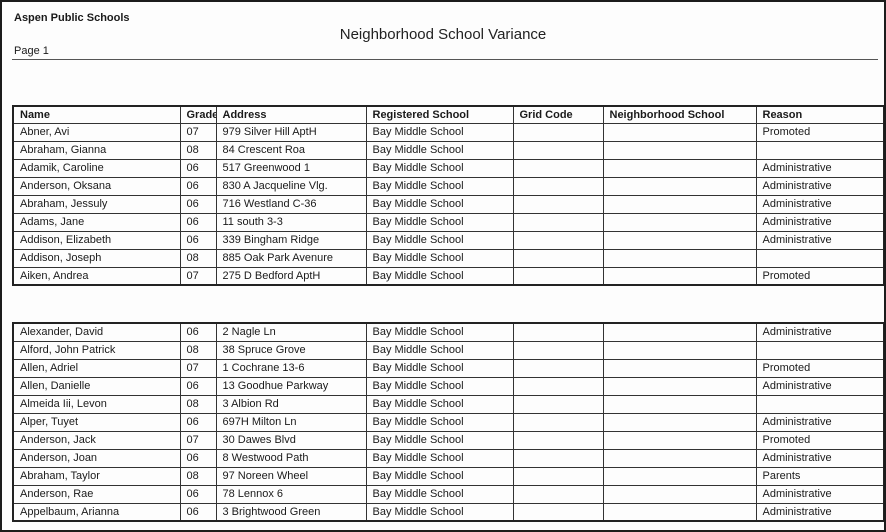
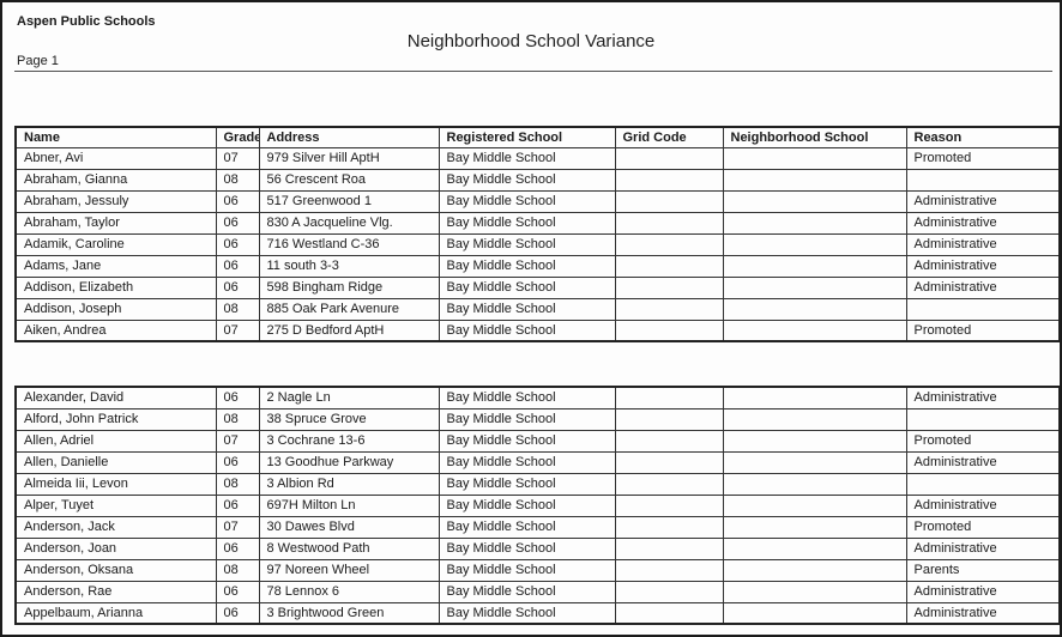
  Aspen Public Schools
  Neighborhood School Variance
  Page 1
  Name	Grade	Address	Registered School	Grid Code	Neighborhood School	Reason
  Abner, Avi	07	979 Silver Hill AptH	Bay Middle School			Promoted
- Abraham, Gianna	08	84 Crescent Roa	Bay Middle School
+ Abraham, Gianna	08	56 Crescent Roa	Bay Middle School
- Adamik, Caroline	06	517 Greenwood 1	Bay Middle School			Administrative
+ Abraham, Jessuly	06	517 Greenwood 1	Bay Middle School			Administrative
- Anderson, Oksana	06	830 A Jacqueline Vlg.	Bay Middle School			Administrative
+ Abraham, Taylor	06	830 A Jacqueline Vlg.	Bay Middle School			Administrative
- Abraham, Jessuly	06	716 Westland C-36	Bay Middle School			Administrative
+ Adamik, Caroline	06	716 Westland C-36	Bay Middle School			Administrative
  Adams, Jane	06	11 south 3-3	Bay Middle School			Administrative
- Addison, Elizabeth	06	339 Bingham Ridge	Bay Middle School			Administrative
+ Addison, Elizabeth	06	598 Bingham Ridge	Bay Middle School			Administrative
  Addison, Joseph	08	885 Oak Park Avenure	Bay Middle School
  Aiken, Andrea	07	275 D Bedford AptH	Bay Middle School			Promoted
  Alexander, David	06	2 Nagle Ln	Bay Middle School			Administrative
  Alford, John Patrick	08	38 Spruce Grove	Bay Middle School
- Allen, Adriel	07	1 Cochrane 13-6	Bay Middle School			Promoted
+ Allen, Adriel	07	3 Cochrane 13-6	Bay Middle School			Promoted
  Allen, Danielle	06	13 Goodhue Parkway	Bay Middle School			Administrative
  Almeida Iii, Levon	08	3 Albion Rd	Bay Middle School
  Alper, Tuyet	06	697H Milton Ln	Bay Middle School			Administrative
  Anderson, Jack	07	30 Dawes Blvd	Bay Middle School			Promoted
  Anderson, Joan	06	8 Westwood Path	Bay Middle School			Administrative
- Abraham, Taylor	08	97 Noreen Wheel	Bay Middle School			Parents
+ Anderson, Oksana	08	97 Noreen Wheel	Bay Middle School			Parents
  Anderson, Rae	06	78 Lennox 6	Bay Middle School			Administrative
  Appelbaum, Arianna	06	3 Brightwood Green	Bay Middle School			Administrative
